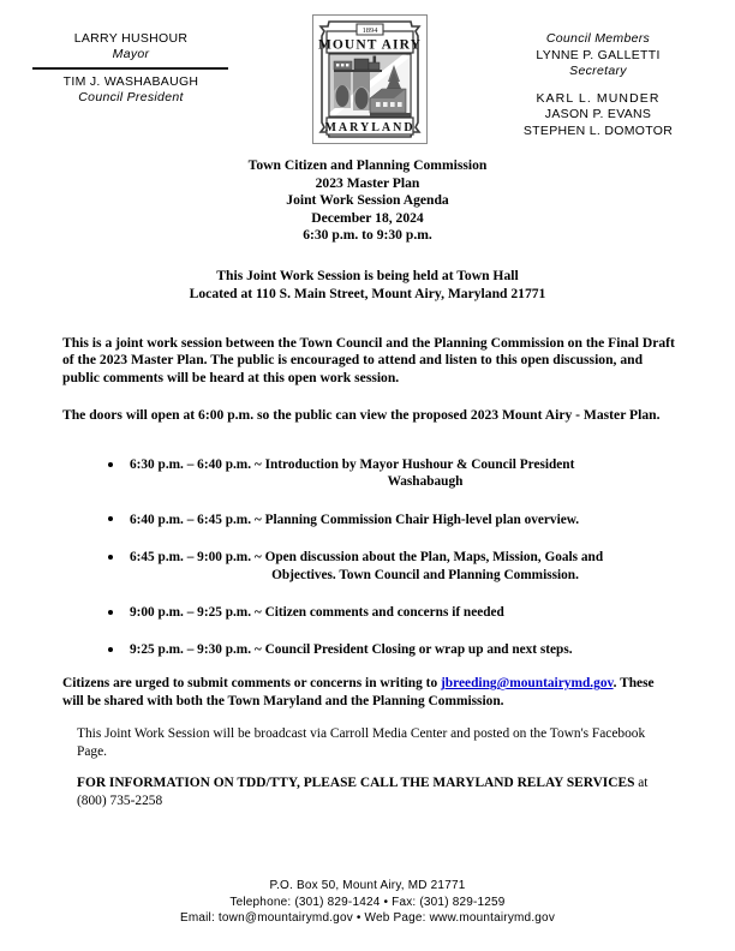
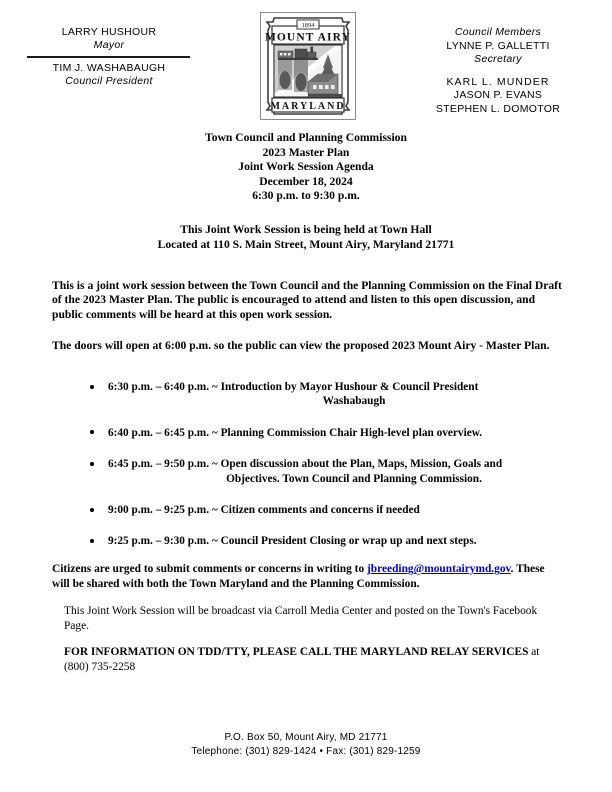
  LARRY HUSHOUR
  Mayor
  TIM J. WASHABAUGH
  Council President
  MOUNT AIRY
  MARYLAND
  Council Members
  LYNNE P. GALLETTI
  Secretary
  KARL L. MUNDER
  JASON P. EVANS
  STEPHEN L. DOMOTOR
- Town Citizen and Planning Commission
+ Town Council and Planning Commission
  2023 Master Plan
  Joint Work Session Agenda
  December 18, 2024
  6:30 p.m. to 9:30 p.m.
  This Joint Work Session is being held at Town Hall
  Located at 110 S. Main Street, Mount Airy, Maryland 21771
  This is a joint work session between the Town Council and the Planning Commission on the Final Draft of the 2023 Master Plan. The public is encouraged to attend and listen to this open discussion, and public comments will be heard at this open work session.
  The doors will open at 6:00 p.m. so the public can view the proposed 2023 Mount Airy - Master Plan.
  6:30 p.m. – 6:40 p.m. ~ Introduction by Mayor Hushour & Council President
  Washabaugh
  6:40 p.m. – 6:45 p.m. ~ Planning Commission Chair High-level plan overview.
- 6:45 p.m. – 9:00 p.m. ~ Open discussion about the Plan, Maps, Mission, Goals and
+ 6:45 p.m. – 9:50 p.m. ~ Open discussion about the Plan, Maps, Mission, Goals and
  Objectives. Town Council and Planning Commission.
  9:00 p.m. – 9:25 p.m. ~ Citizen comments and concerns if needed
  9:25 p.m. – 9:30 p.m. ~ Council President Closing or wrap up and next steps.
  Citizens are urged to submit comments or concerns in writing to jbreeding@mountairymd.gov. These will be shared with both the Town Maryland and the Planning Commission.
  This Joint Work Session will be broadcast via Carroll Media Center and posted on the Town's Facebook Page.
  FOR INFORMATION ON TDD/TTY, PLEASE CALL THE MARYLAND RELAY SERVICES at (800) 735-2258
  P.O. Box 50, Mount Airy, MD 21771
  Telephone: (301) 829-1424 • Fax: (301) 829-1259
- Email: town@mountairymd.gov • Web Page: www.mountairymd.gov
